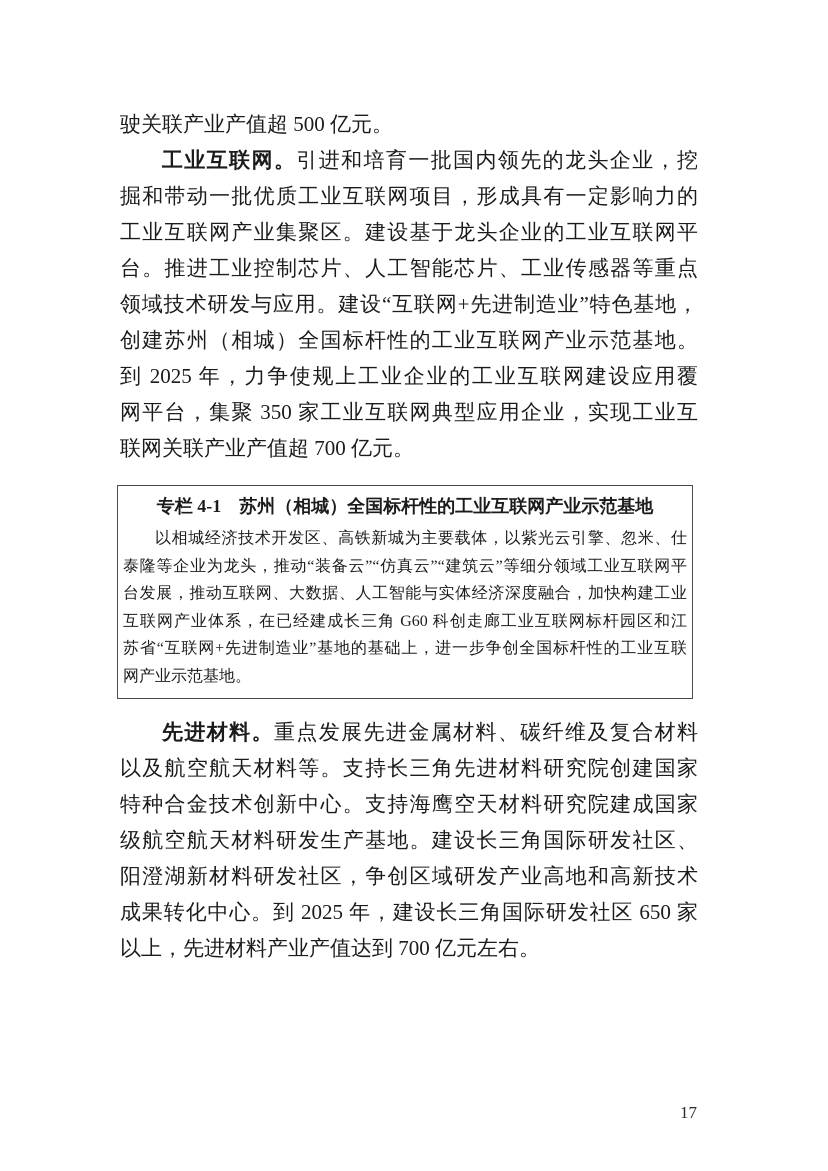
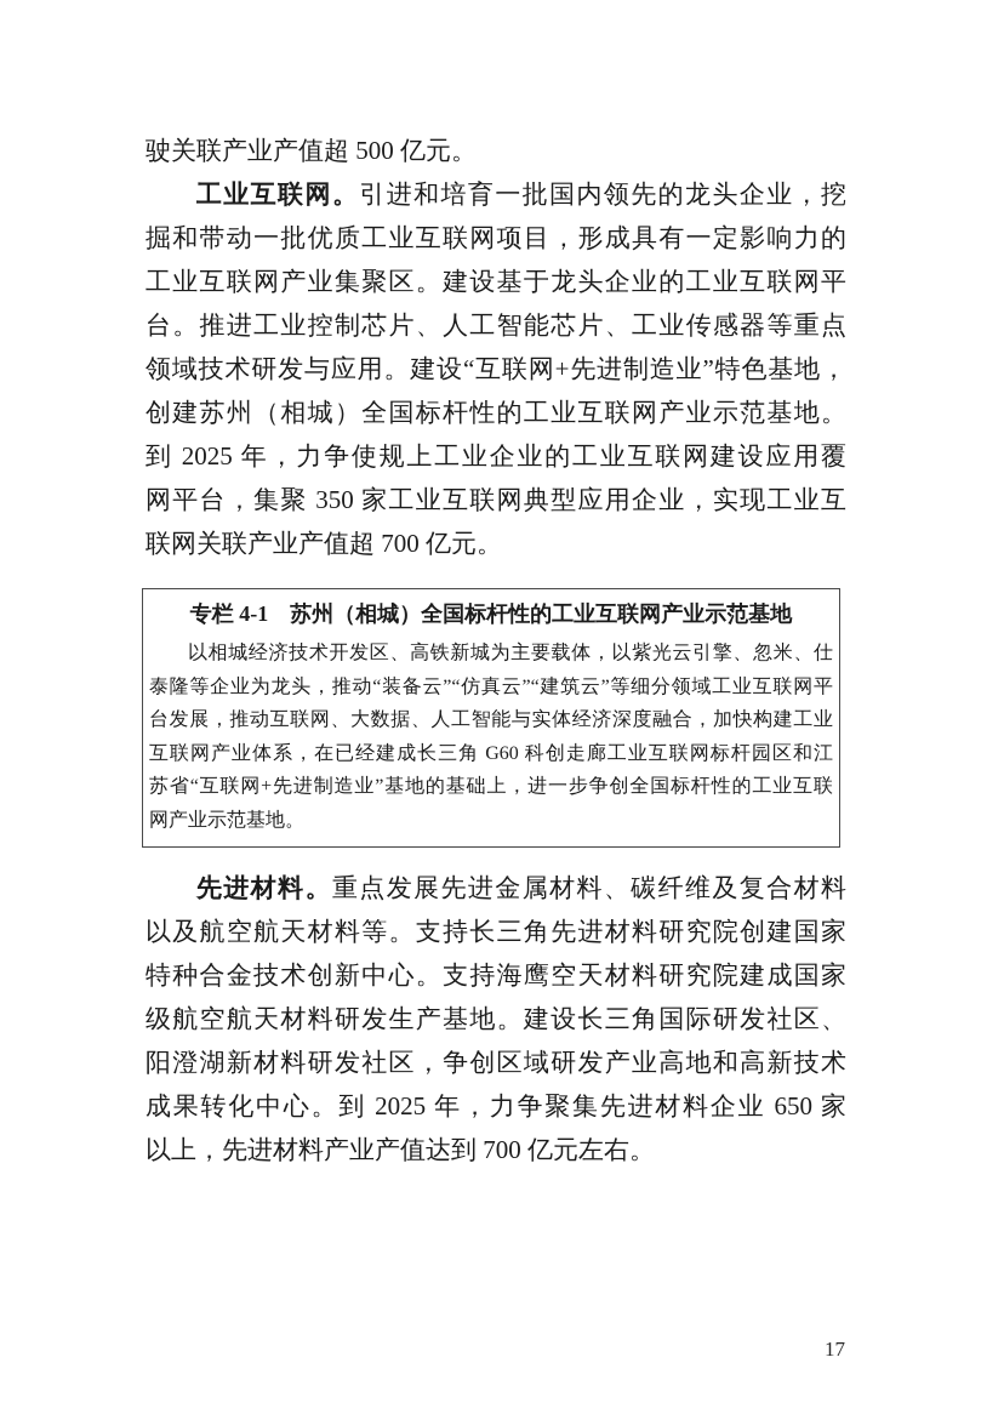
  驶关联产业产值超 500 亿元。
  工业互联网。引进和培育一批国内领先的龙头企业，挖
  掘和带动一批优质工业互联网项目，形成具有一定影响力的
  工业互联网产业集聚区。建设基于龙头企业的工业互联网平
  台。推进工业控制芯片、人工智能芯片、工业传感器等重点
  领域技术研发与应用。建设“互联网+先进制造业”特色基地，
  创建苏州（相城）全国标杆性的工业互联网产业示范基地。
  到 2025 年，力争使规上工业企业的工业互联网建设应用覆
  网平台，集聚 350 家工业互联网典型应用企业，实现工业互
  联网关联产业产值超 700 亿元。
  专栏 4-1 苏州（相城）全国标杆性的工业互联网产业示范基地
  以相城经济技术开发区、高铁新城为主要载体，以紫光云引擎、忽米、仕
  泰隆等企业为龙头，推动“装备云”“仿真云”“建筑云”等细分领域工业互联网平
  台发展，推动互联网、大数据、人工智能与实体经济深度融合，加快构建工业
  互联网产业体系，在已经建成长三角 G60 科创走廊工业互联网标杆园区和江
  苏省“互联网+先进制造业”基地的基础上，进一步争创全国标杆性的工业互联
  网产业示范基地。
  先进材料。重点发展先进金属材料、碳纤维及复合材料
  以及航空航天材料等。支持长三角先进材料研究院创建国家
  特种合金技术创新中心。支持海鹰空天材料研究院建成国家
  级航空航天材料研发生产基地。建设长三角国际研发社区、
  阳澄湖新材料研发社区，争创区域研发产业高地和高新技术
- 成果转化中心。到 2025 年，建设长三角国际研发社区 650 家
+ 成果转化中心。到 2025 年，力争聚集先进材料企业 650 家
  以上，先进材料产业产值达到 700 亿元左右。
  17
